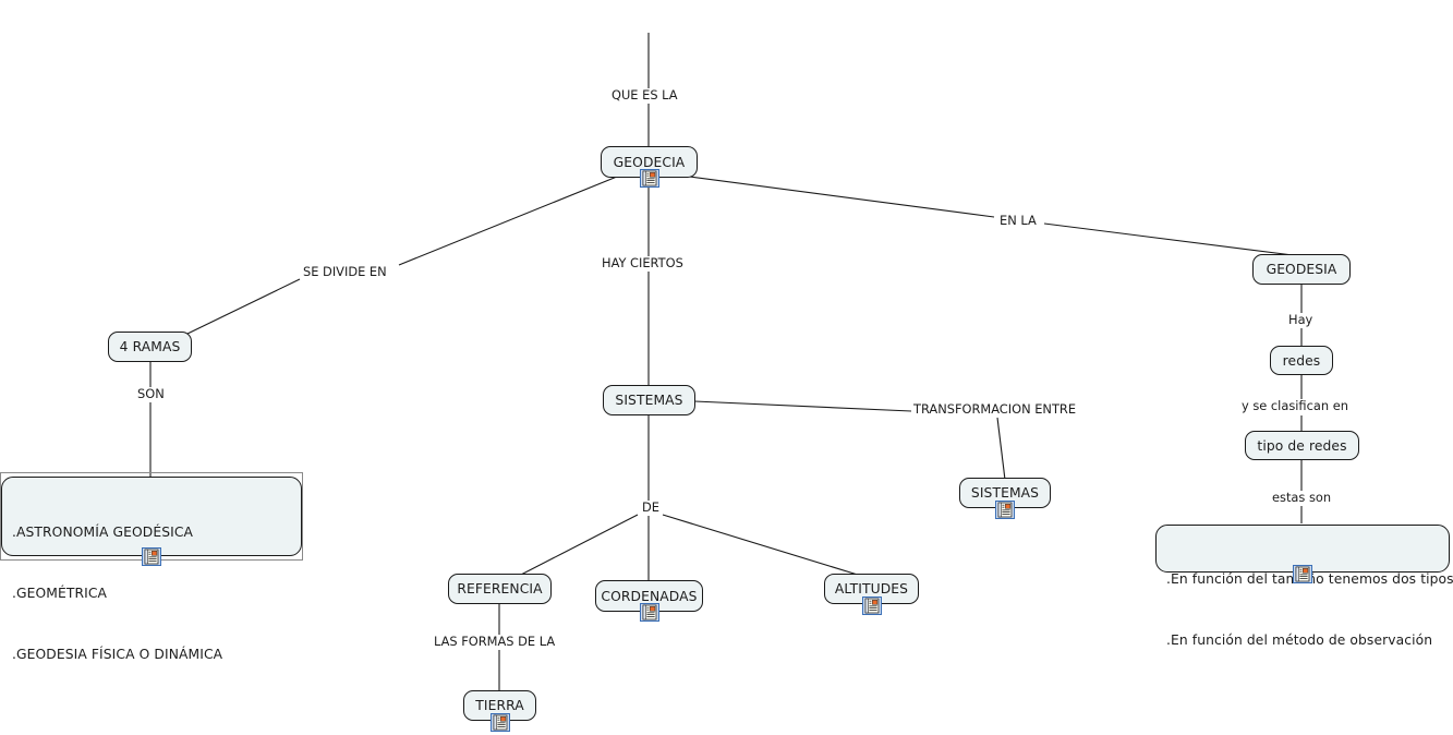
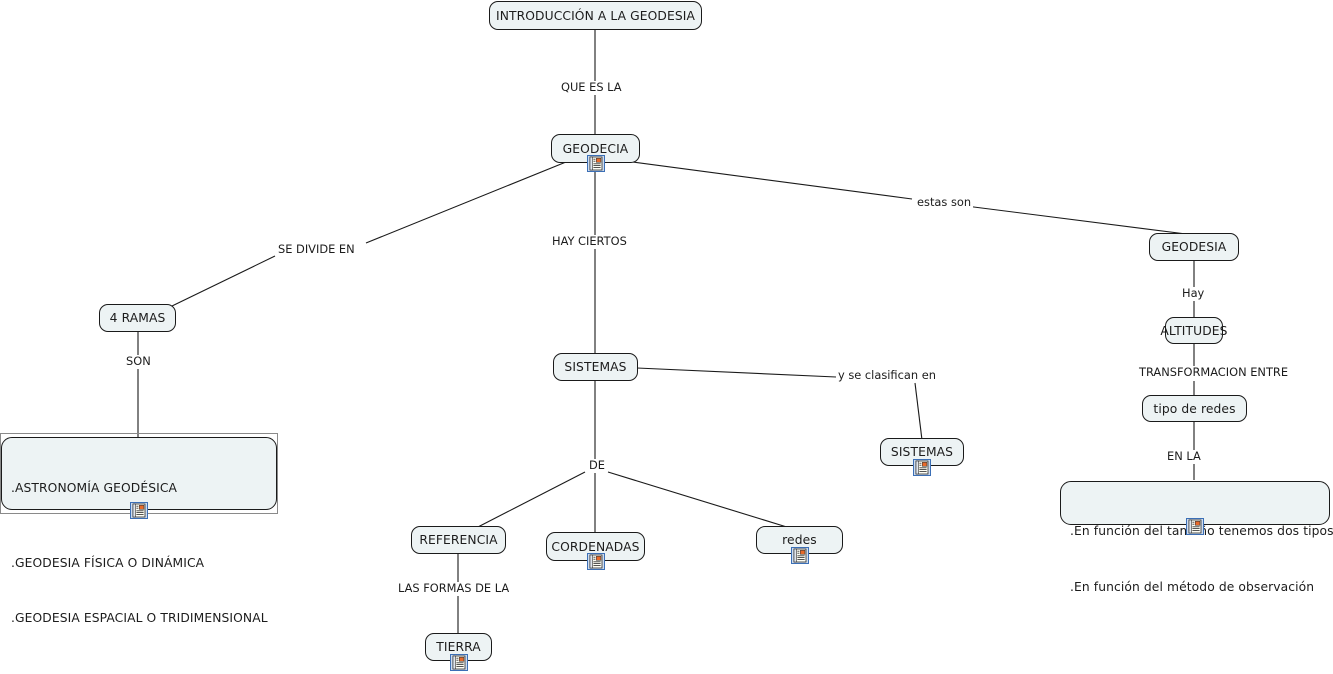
+ INTRODUCCIÓN A LA GEODESIA
  GEODECIA
  4 RAMAS
  SISTEMAS
  GEODESIA
- redes
+ ALTITUDES
  tipo de redes
  SISTEMAS
  REFERENCIA
  CORDENADAS
- ALTITUDES
+ redes
  TIERRA
  .ASTRONOMÍA GEODÉSICA
- .GEOMÉTRICA
  .GEODESIA FÍSICA O DINÁMICA
+ .GEODESIA ESPACIAL O TRIDIMENSIONAL
  .En función del tamo tenemos dos tipos
  .En función del método de observación
  QUE ES LA
  SE DIVIDE EN
  HAY CIERTOS
- EN LA
+ estas son
  SON
  DE
- TRANSFORMACION ENTRE
+ y se clasifican en
  Hay
- y se clasifican en
+ TRANSFORMACION ENTRE
- estas son
+ EN LA
  LAS FORMAS DE LA
